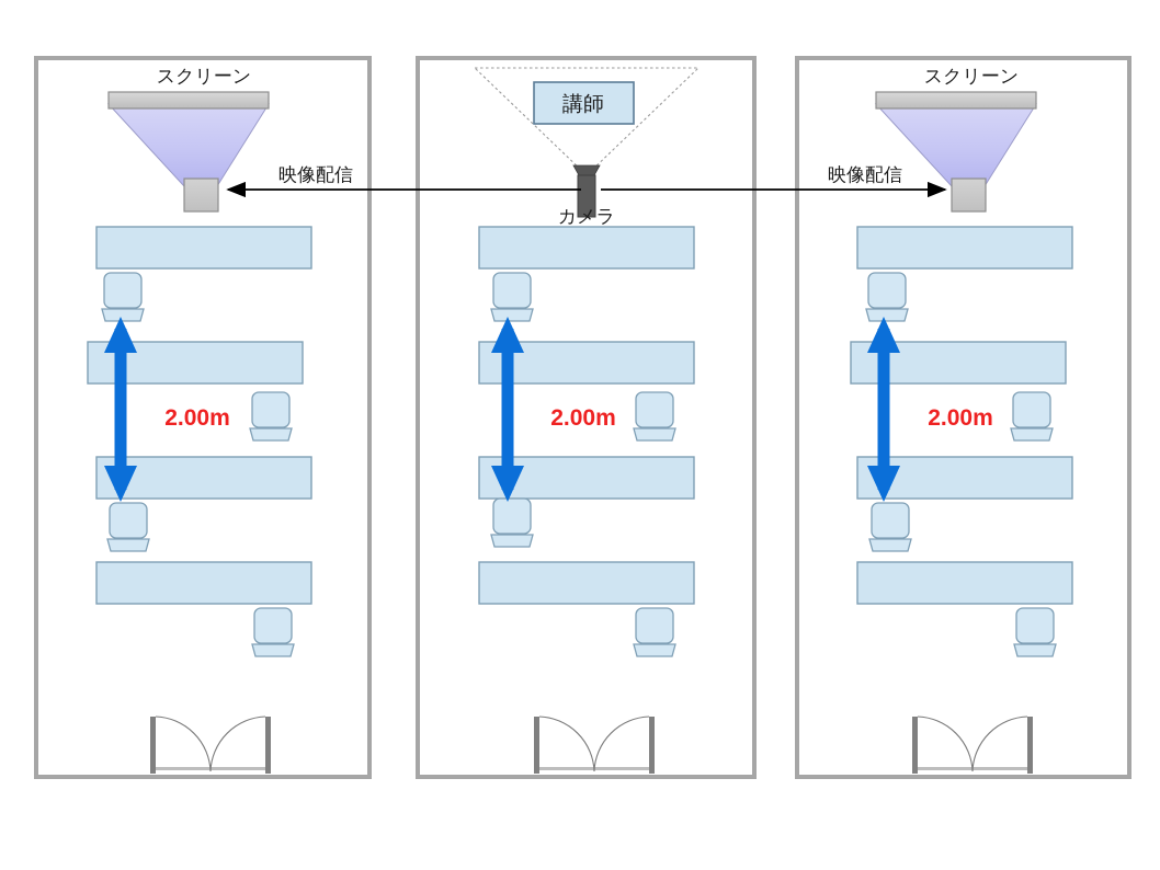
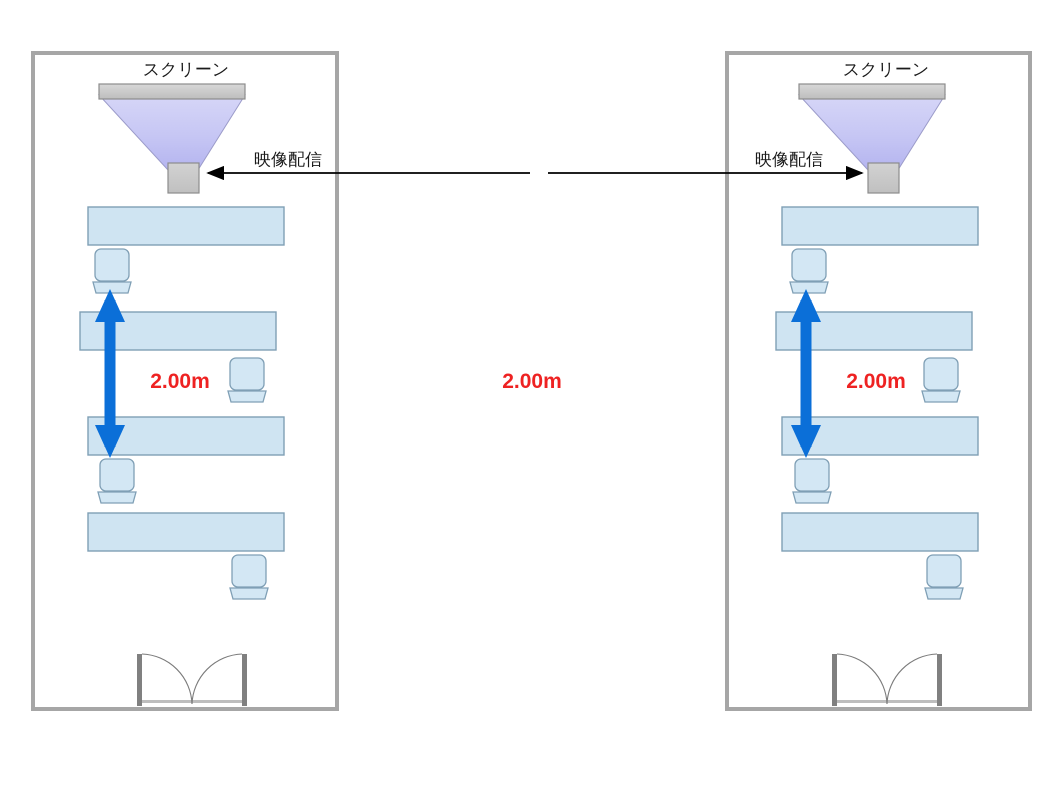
- 講師
- カメラ
  スクリーン
  スクリーン
  映像配信
  映像配信
  2.00m
  2.00m
  2.00m
